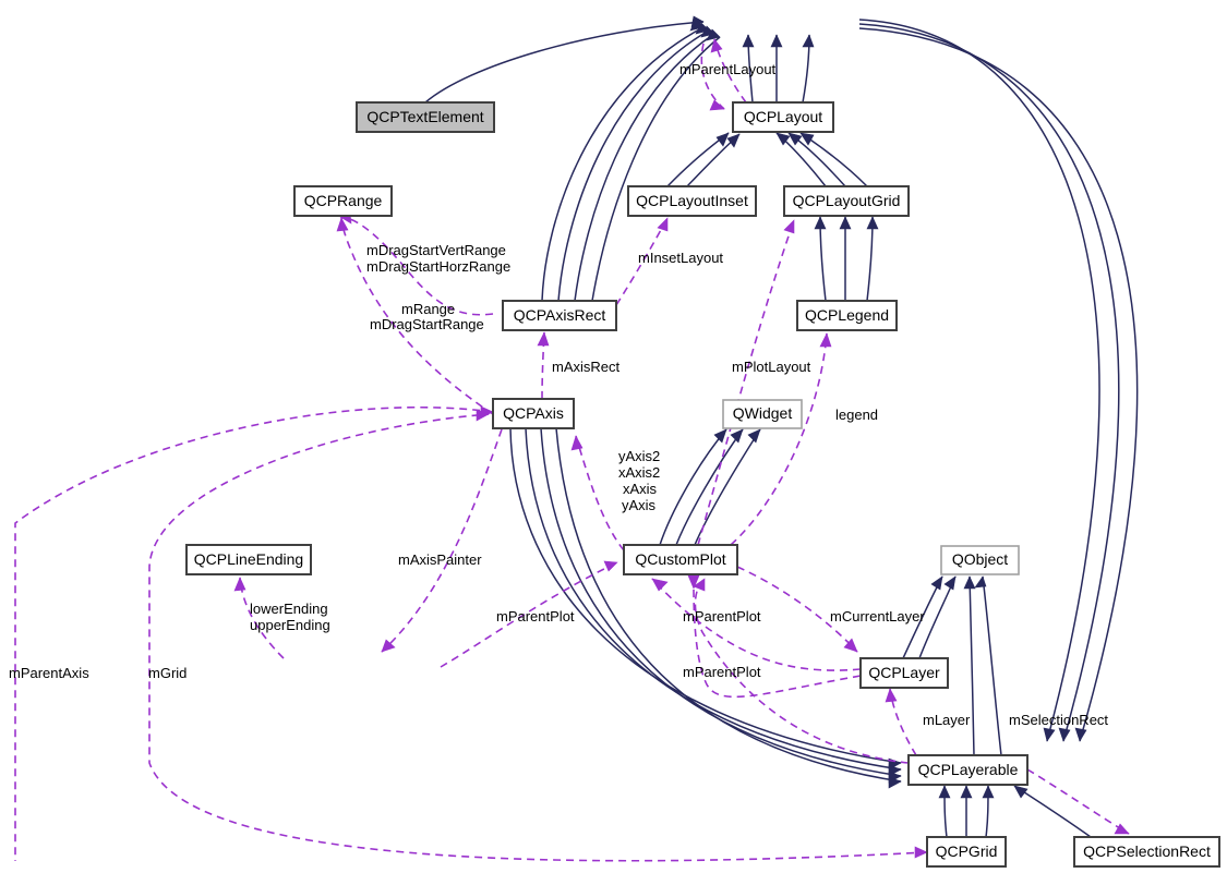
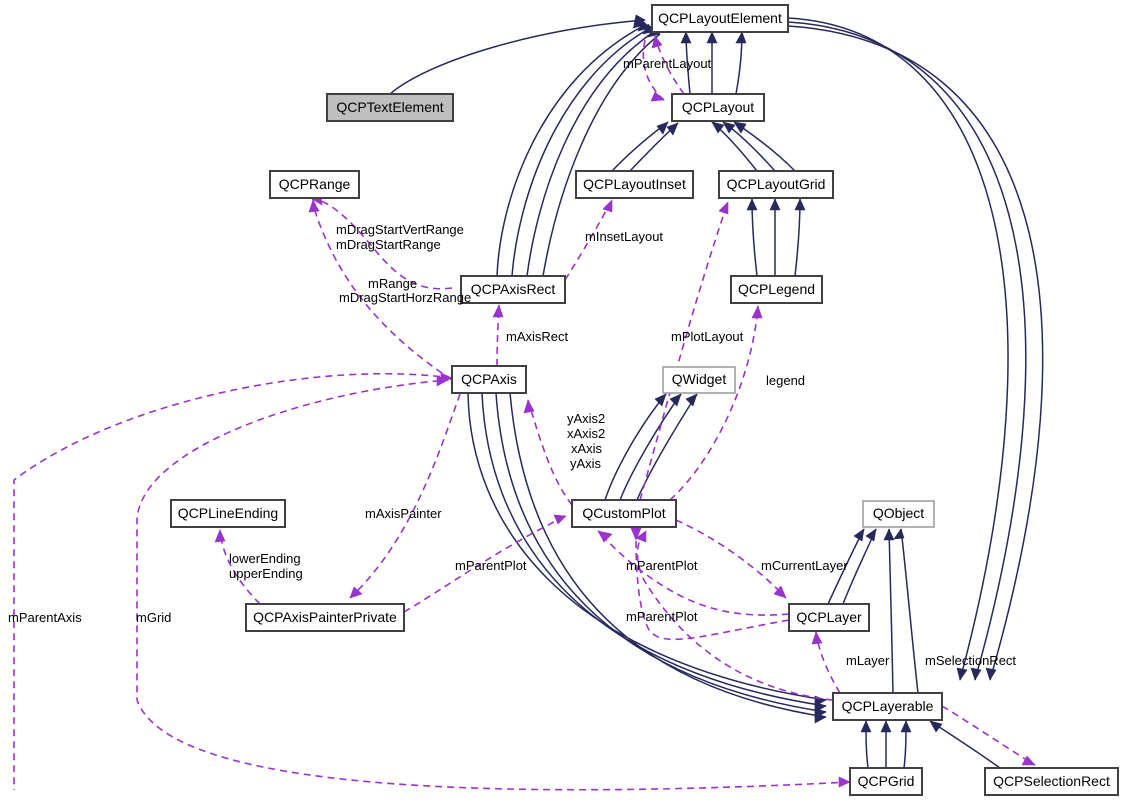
+ QCPLayoutElement
  QCPTextElement
  QCPLayout
  QCPRange
  QCPLayoutInset
  QCPLayoutGrid
  QCPAxisRect
  QCPLegend
  QCPAxis
  QWidget
  QCPLineEnding
  QCustomPlot
  QObject
+ QCPAxisPainterPrivate
  QCPLayer
  QCPLayerable
  QCPGrid
  QCPSelectionRect
  mParentLayout
  mDragStartVertRange
- mDragStartHorzRange
+ mDragStartRange
  mInsetLayout
  mRange
- mDragStartRange
+ mDragStartHorzRange
  mPlotLayout
  mAxisRect
  legend
  yAxis2
  xAxis2
  xAxis
  yAxis
  mAxisPainter
  mCurrentLayer
  lowerEnding
  upperEnding
  mParentPlot
  mParentPlot
  mParentPlot
  mParentAxis
  mGrid
  mLayer
  mSelectionRect
